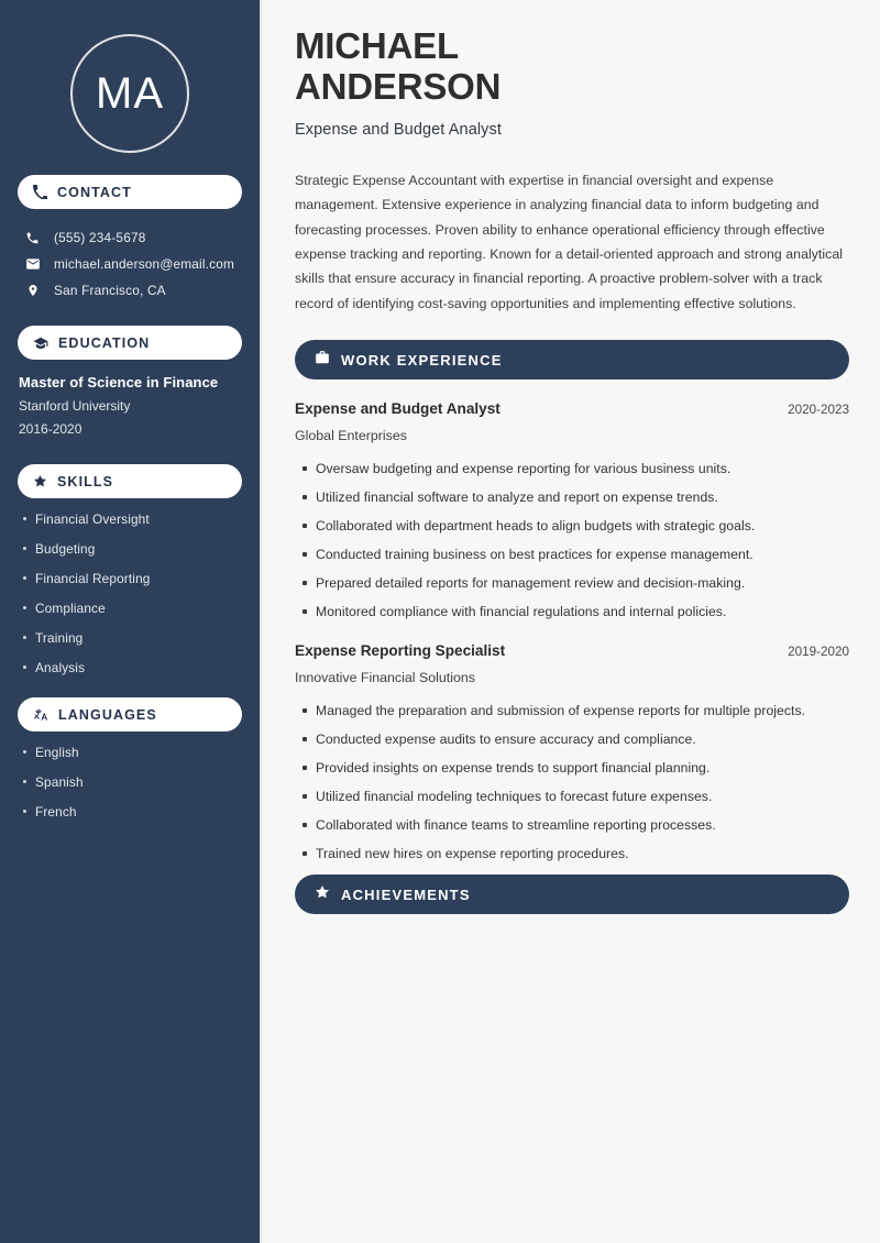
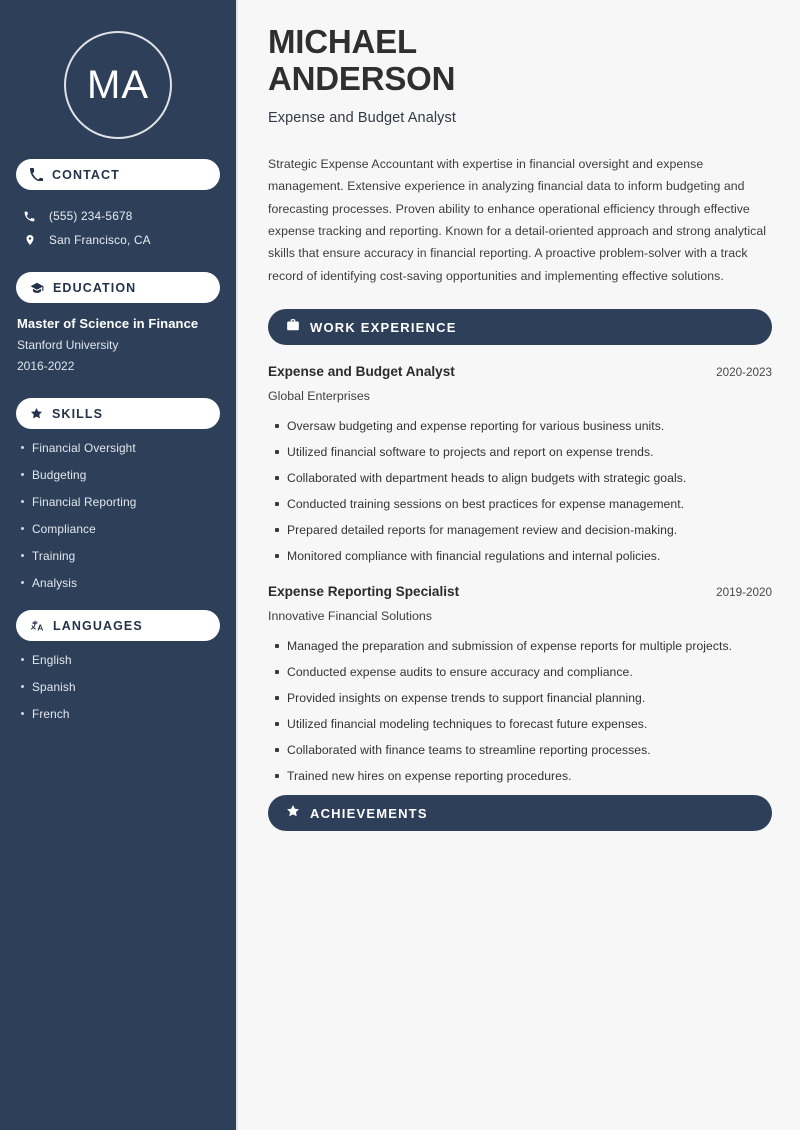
  MA
  CONTACT
  (555) 234-5678
- michael.anderson@email.com
  San Francisco, CA
  EDUCATION
  Master of Science in Finance
  Stanford University
- 2016-2020
+ 2016-2022
  SKILLS
  Financial Oversight
  Budgeting
  Financial Reporting
  Compliance
  Training
  Analysis
  LANGUAGES
  English
  Spanish
  French
  MICHAEL
  ANDERSON
  Expense and Budget Analyst
  Strategic Expense Accountant with expertise in financial oversight and expense management. Extensive experience in analyzing financial data to inform budgeting and forecasting processes. Proven ability to enhance operational efficiency through effective expense tracking and reporting. Known for a detail-oriented approach and strong analytical skills that ensure accuracy in financial reporting. A proactive problem-solver with a track record of identifying cost-saving opportunities and implementing effective solutions.
  WORK EXPERIENCE
  Expense and Budget Analyst
  2020-2023
  Global Enterprises
  Oversaw budgeting and expense reporting for various business units.
- Utilized financial software to analyze and report on expense trends.
+ Utilized financial software to projects and report on expense trends.
  Collaborated with department heads to align budgets with strategic goals.
- Conducted training business on best practices for expense management.
+ Conducted training sessions on best practices for expense management.
  Prepared detailed reports for management review and decision-making.
  Monitored compliance with financial regulations and internal policies.
  Expense Reporting Specialist
  2019-2020
  Innovative Financial Solutions
  Managed the preparation and submission of expense reports for multiple projects.
  Conducted expense audits to ensure accuracy and compliance.
  Provided insights on expense trends to support financial planning.
  Utilized financial modeling techniques to forecast future expenses.
  Collaborated with finance teams to streamline reporting processes.
  Trained new hires on expense reporting procedures.
  ACHIEVEMENTS
